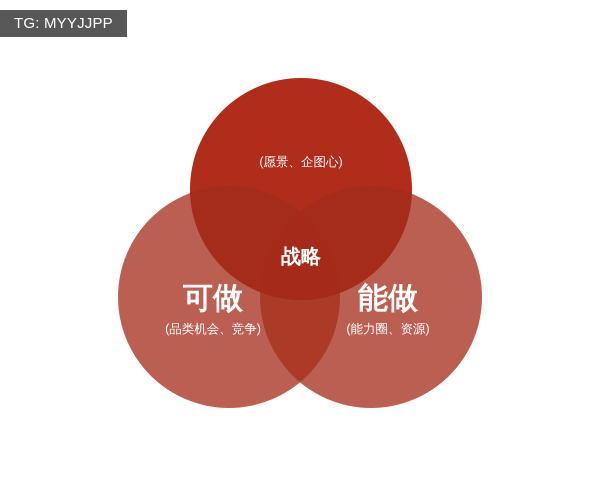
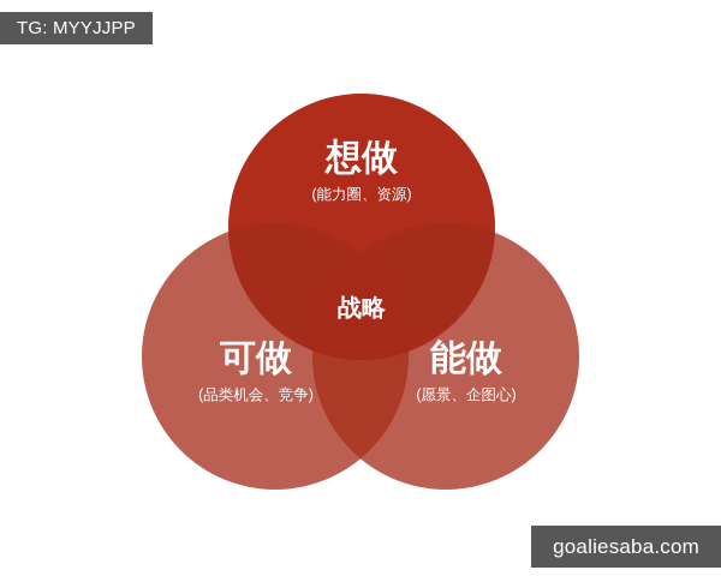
+ 想做
- (愿景、企图心)
+ (能力圈、资源)
  可做
  (品类机会、竞争)
  能做
- (能力圈、资源)
+ (愿景、企图心)
  战略
  TG: MYYJJPP
+ goaliesaba.com
